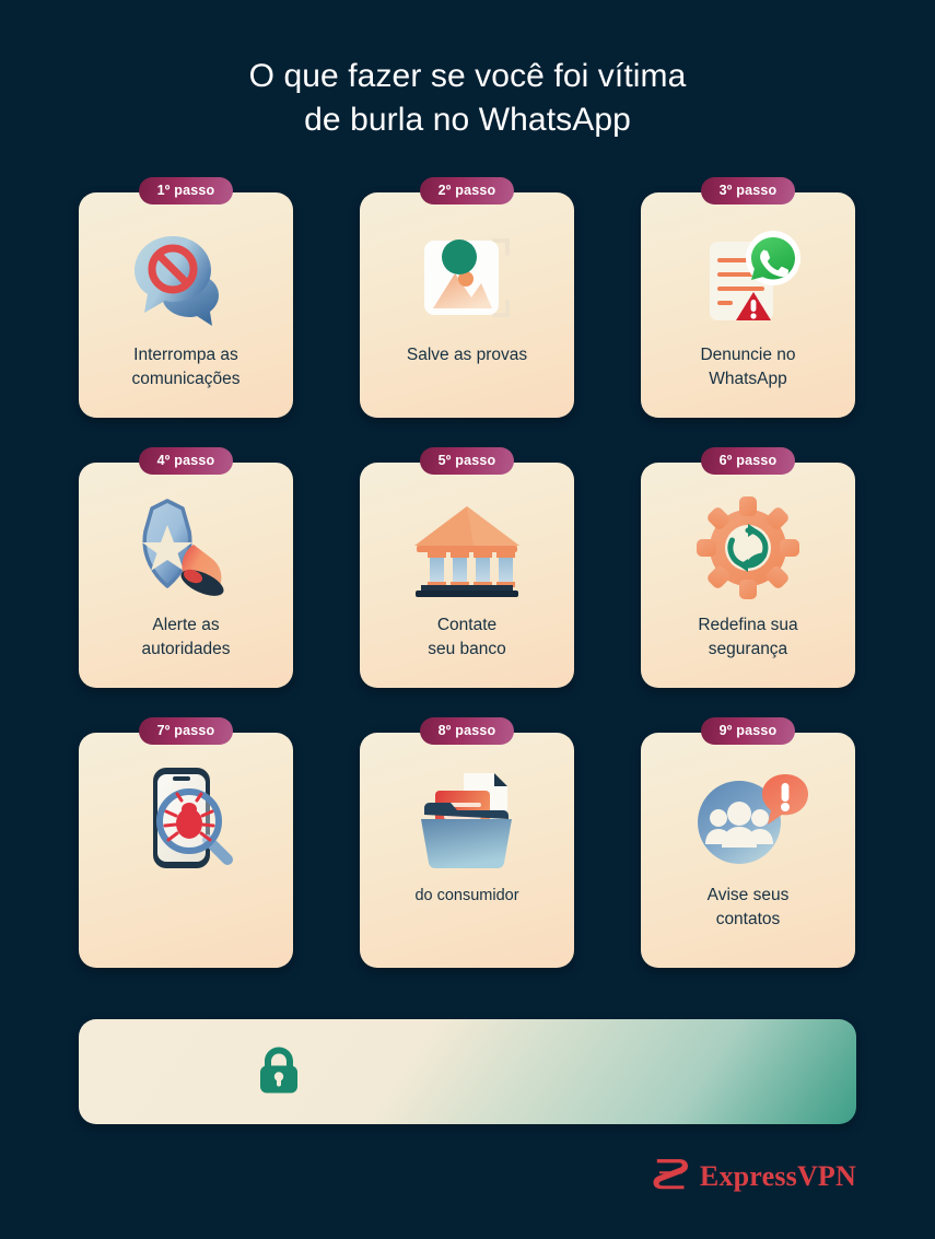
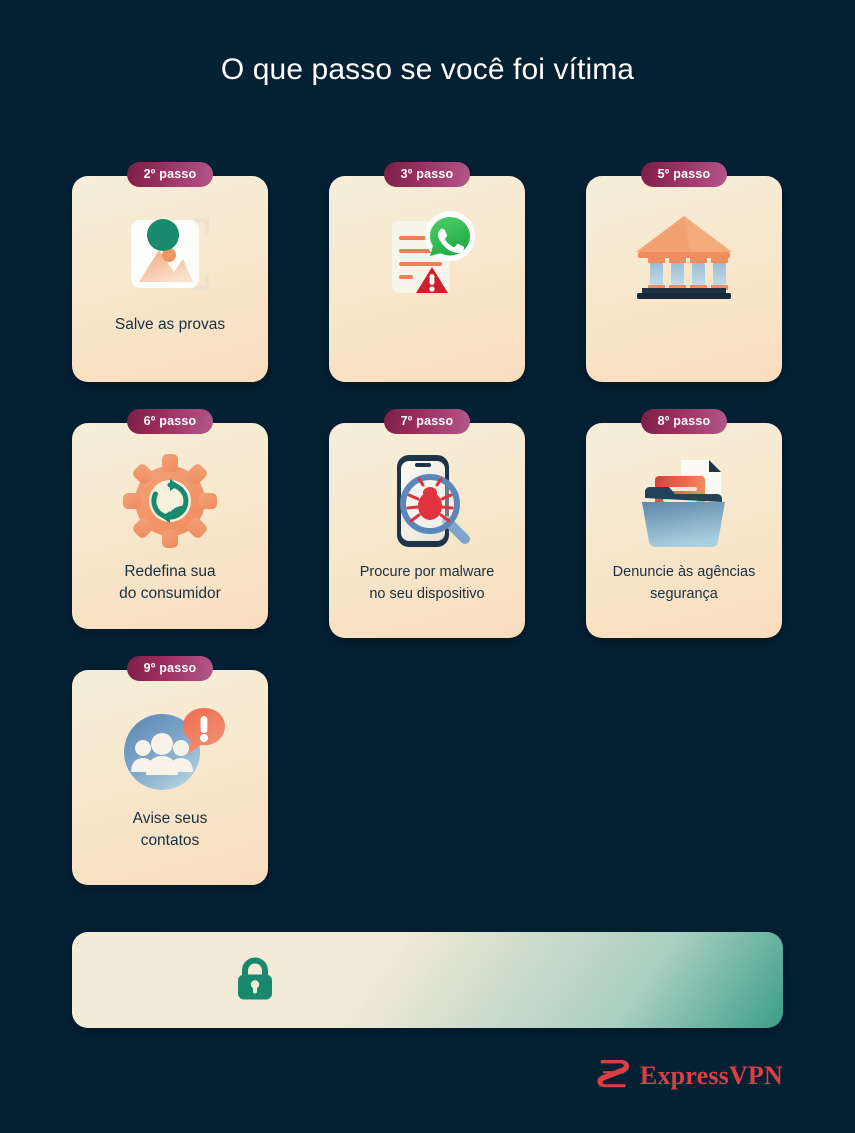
- O que fazer se você foi vítima
+ O que passo se você foi vítima
- de burla no WhatsApp
- 1º passo
- Interrompa as
- comunicações
  2º passo
  Salve as provas
  3º passo
- Denuncie no
- WhatsApp
- 4º passo
- Alerte as
- autoridades
  5º passo
- Contate
- seu banco
  6º passo
  Redefina sua
- segurança
+ do consumidor
  7º passo
+ Procure por malware
+ no seu dispositivo
  8º passo
+ Denuncie às agências
- do consumidor
+ segurança
  9º passo
  Avise seus
  contatos
  ExpressVPN
